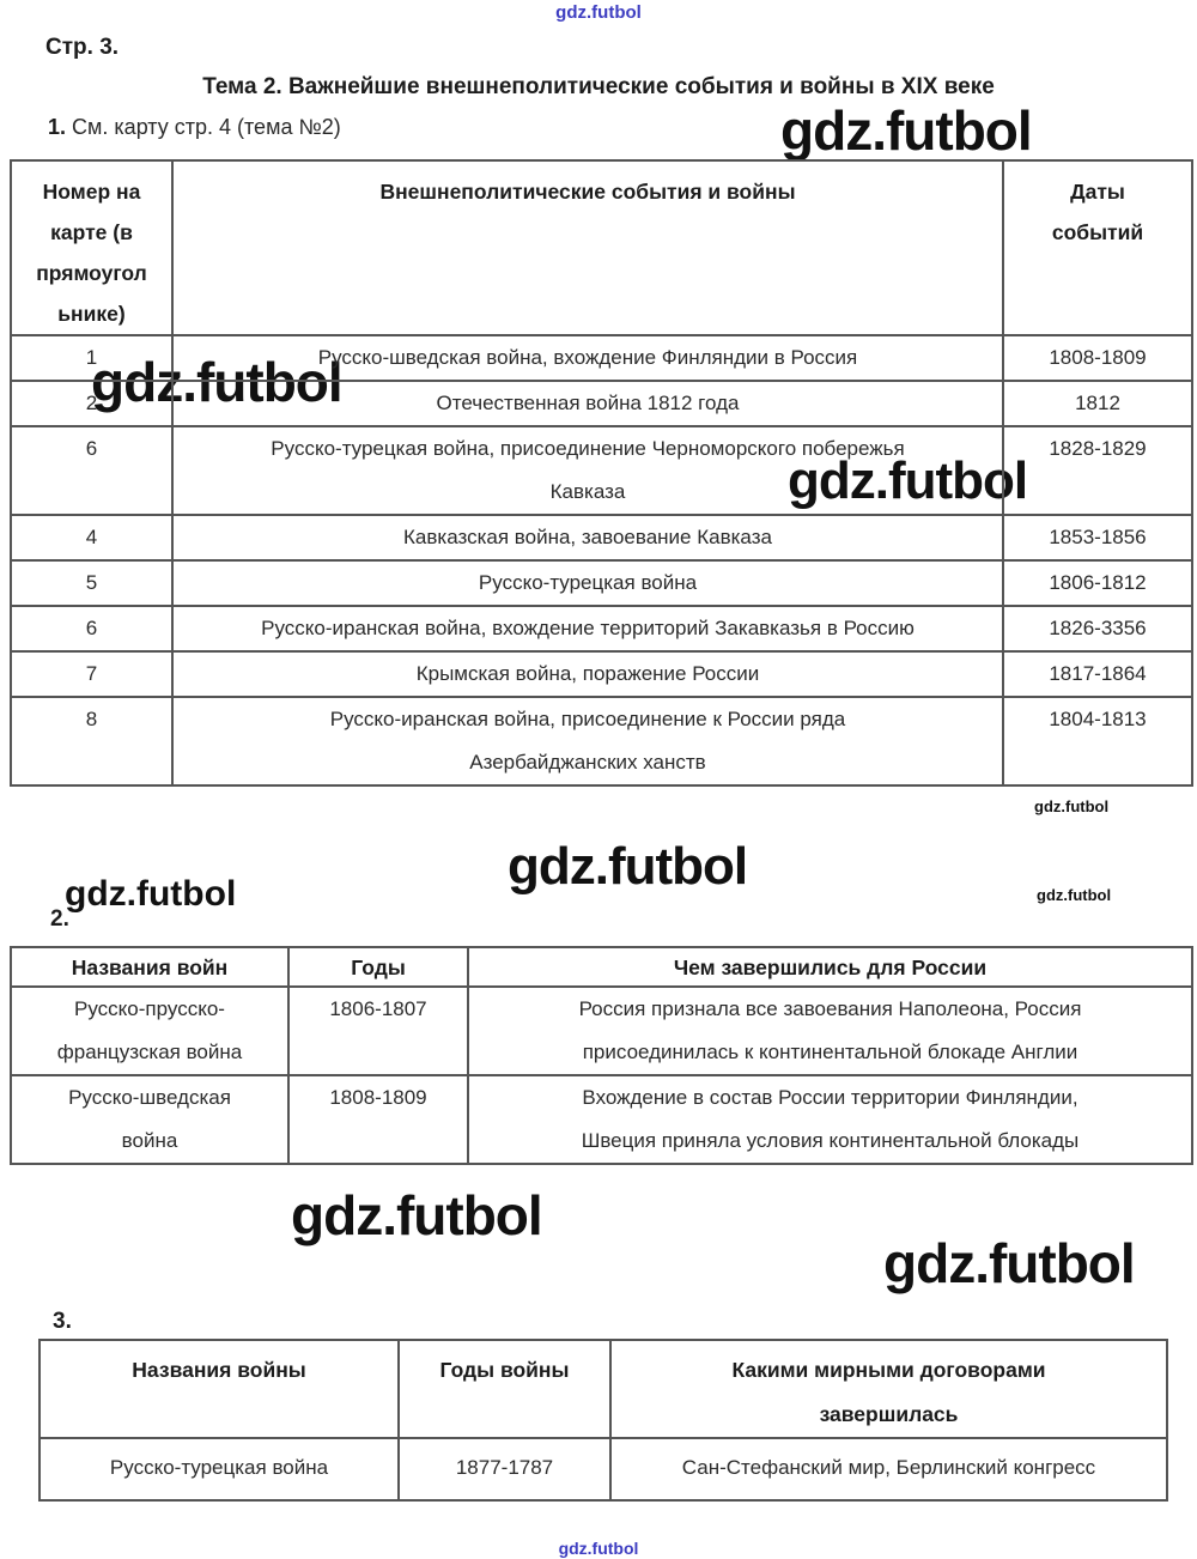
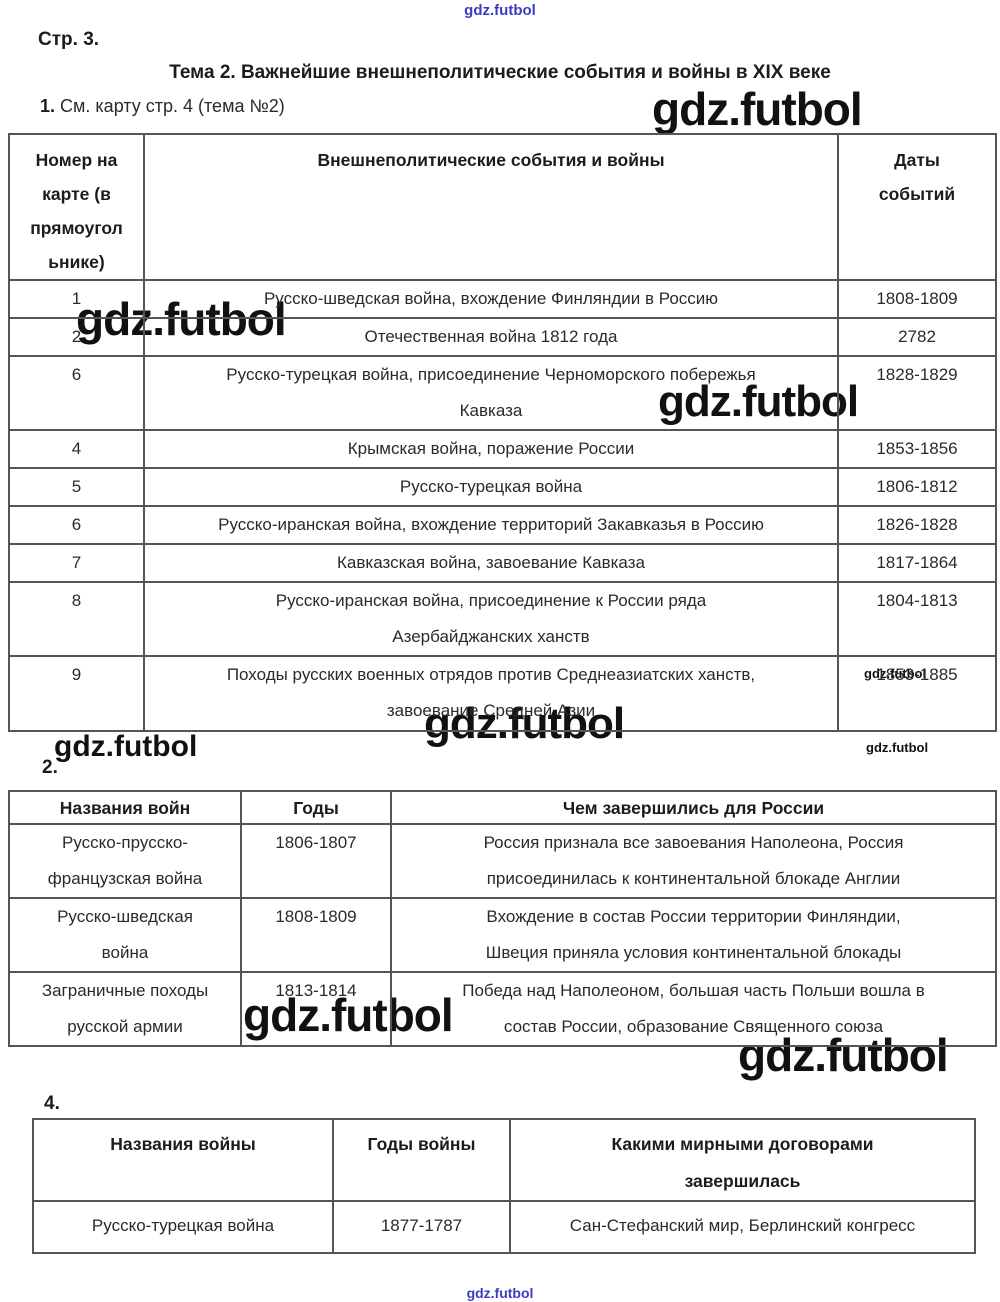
  gdz.futbol
  gdz.futbol
  gdz.futbol
  gdz.futbol
  gdz.futbol
  gdz.futbol
  gdz.futbol
  gdz.futbol
  gdz.futbol
  gdz.futbol
  gdz.futbol
  Стр. 3.
  Тема 2. Важнейшие внешнеполитические события и войны в XIX веке
  1. См. карту стр. 4 (тема №2)
  Номер на карте (в прямоугол ьнике)	Внешнеполитические события и войны	Даты событий
- 1	Русско-шведская война, вхождение Финляндии в Россия	1808-1809
+ 1	Русско-шведская война, вхождение Финляндии в Россию	1808-1809
- 2	Отечественная война 1812 года	1812
+ 2	Отечественная война 1812 года	2782
  6	Русско-турецкая война, присоединение Черноморского побережьяКавказа	1828-1829
- 4	Кавказская война, завоевание Кавказа	1853-1856
+ 4	Крымская война, поражение России	1853-1856
  5	Русско-турецкая война	1806-1812
- 6	Русско-иранская война, вхождение территорий Закавказья в Россию	1826-3356
+ 6	Русско-иранская война, вхождение территорий Закавказья в Россию	1826-1828
- 7	Крымская война, поражение России	1817-1864
+ 7	Кавказская война, завоевание Кавказа	1817-1864
  8	Русско-иранская война, присоединение к России рядаАзербайджанских ханств	1804-1813
+ 9	Походы русских военных отрядов против Среднеазиатских ханств,завоевание Средней Азии	1853-1885
  2.
  Названия войн	Годы	Чем завершились для России
  Русско-прусско-французская война	1806-1807	Россия признала все завоевания Наполеона, Россияприсоединилась к континентальной блокаде Англии
  Русско-шведскаявойна	1808-1809	Вхождение в состав России территории Финляндии,Швеция приняла условия континентальной блокады
+ Заграничные походырусской армии	1813-1814	Победа над Наполеоном, большая часть Польши вошла всостав России, образование Священного союза
- 3.
+ 4.
  Названия войны	Годы войны	Какими мирными договорамизавершилась
  Русско-турецкая война	1877-1787	Сан-Стефанский мир, Берлинский конгресс
